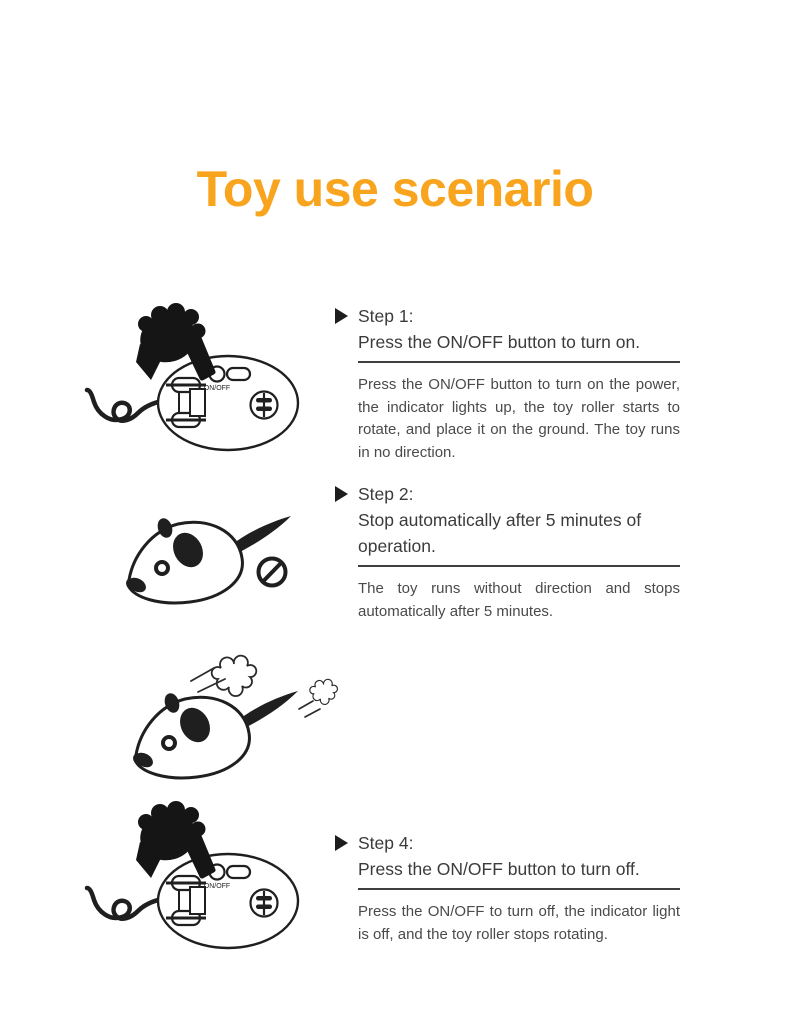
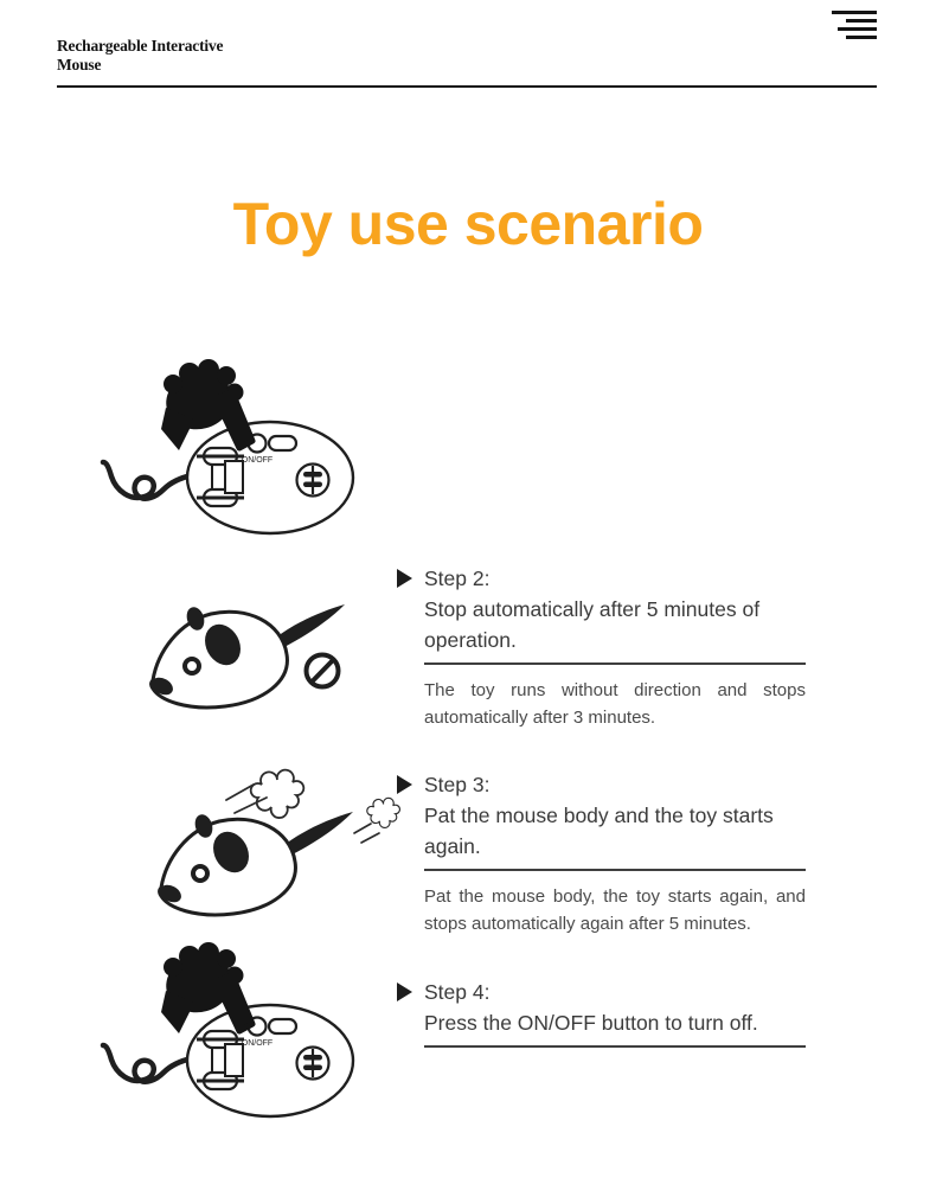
+ Rechargeable Interactive
+ Mouse
  Toy use scenario
- Step 1:
- Press the ON/OFF button to turn on.
- Press the ON/OFF button to turn on the power, the indicator lights up, the toy roller starts to rotate, and place it on the ground. The toy runs in no direction.
  Step 2:
  Stop automatically after 5 minutes of operation.
- The toy runs without direction and stops automatically after 5 minutes.
+ The toy runs without direction and stops automatically after 3 minutes.
+ Step 3:
+ Pat the mouse body and the toy starts again.
+ Pat the mouse body, the toy starts again, and stops automatically again after 5 minutes.
  Step 4:
  Press the ON/OFF button to turn off.
- Press the ON/OFF to turn off, the indicator light is off, and the toy roller stops rotating.
